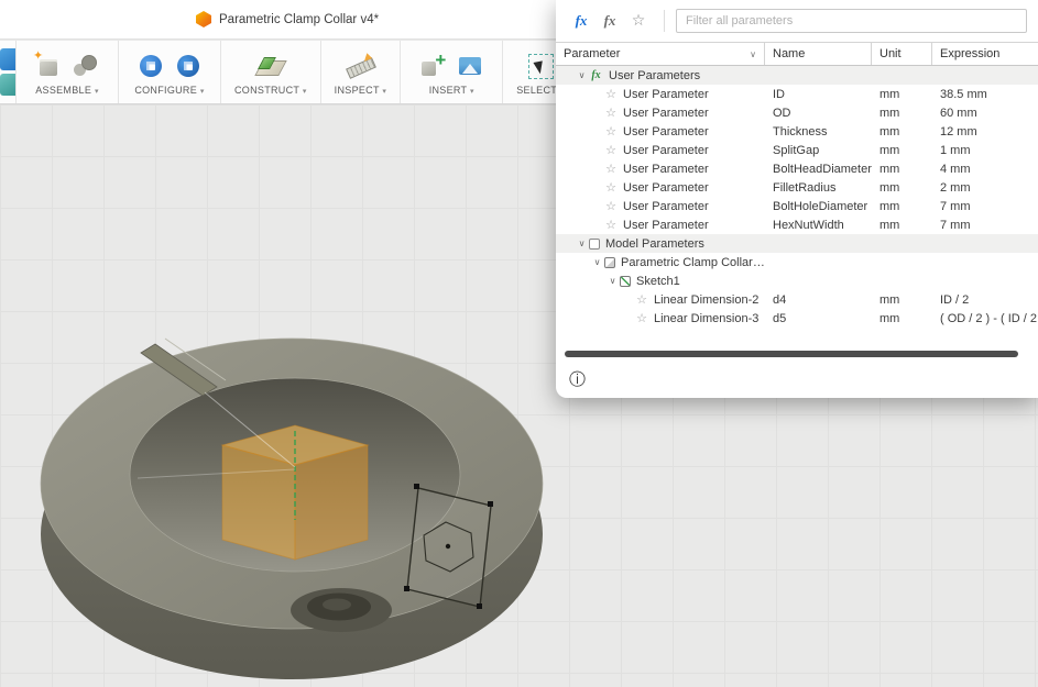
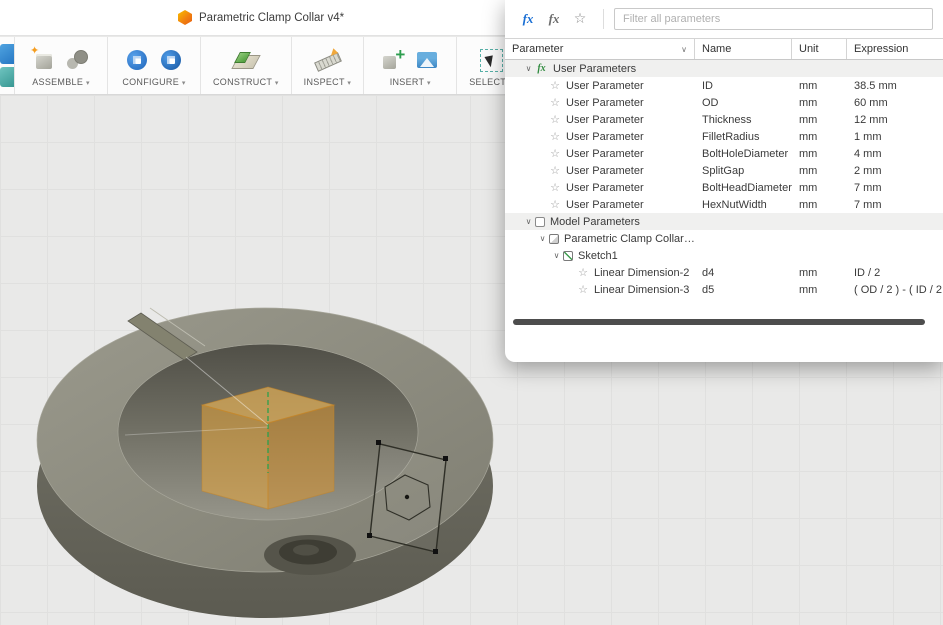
  Parametric Clamp Collar v4*
  ASSEMBLE
  CONFIGURE
  CONSTRUCT
  INSPECT
  INSERT
  SELECT
  fx
  fx
  ☆
  Filter all parameters
  Parameter
  ∨
  Name
  Unit
  Expression
  ∨
  fx
  User Parameters
  ☆
  User Parameter
  ID
  mm
  38.5 mm
  ☆
  User Parameter
  OD
  mm
  60 mm
  ☆
  User Parameter
  Thickness
  mm
  12 mm
  ☆
  User Parameter
- SplitGap
+ FilletRadius
  mm
  1 mm
  ☆
  User Parameter
- BoltHeadDiameter
+ BoltHoleDiameter
  mm
  4 mm
  ☆
  User Parameter
- FilletRadius
+ SplitGap
  mm
  2 mm
  ☆
  User Parameter
- BoltHoleDiameter
+ BoltHeadDiameter
  mm
  7 mm
  ☆
  User Parameter
  HexNutWidth
  mm
  7 mm
  ∨
  Model Parameters
  ∨
  Parametric Clamp Collar v
  ∨
  Sketch1
  ☆
  Linear Dimension-2
  d4
  mm
  ID / 2
  ☆
  Linear Dimension-3
  d5
  mm
  ( OD / 2 ) - ( ID / 2
- ⓘ
